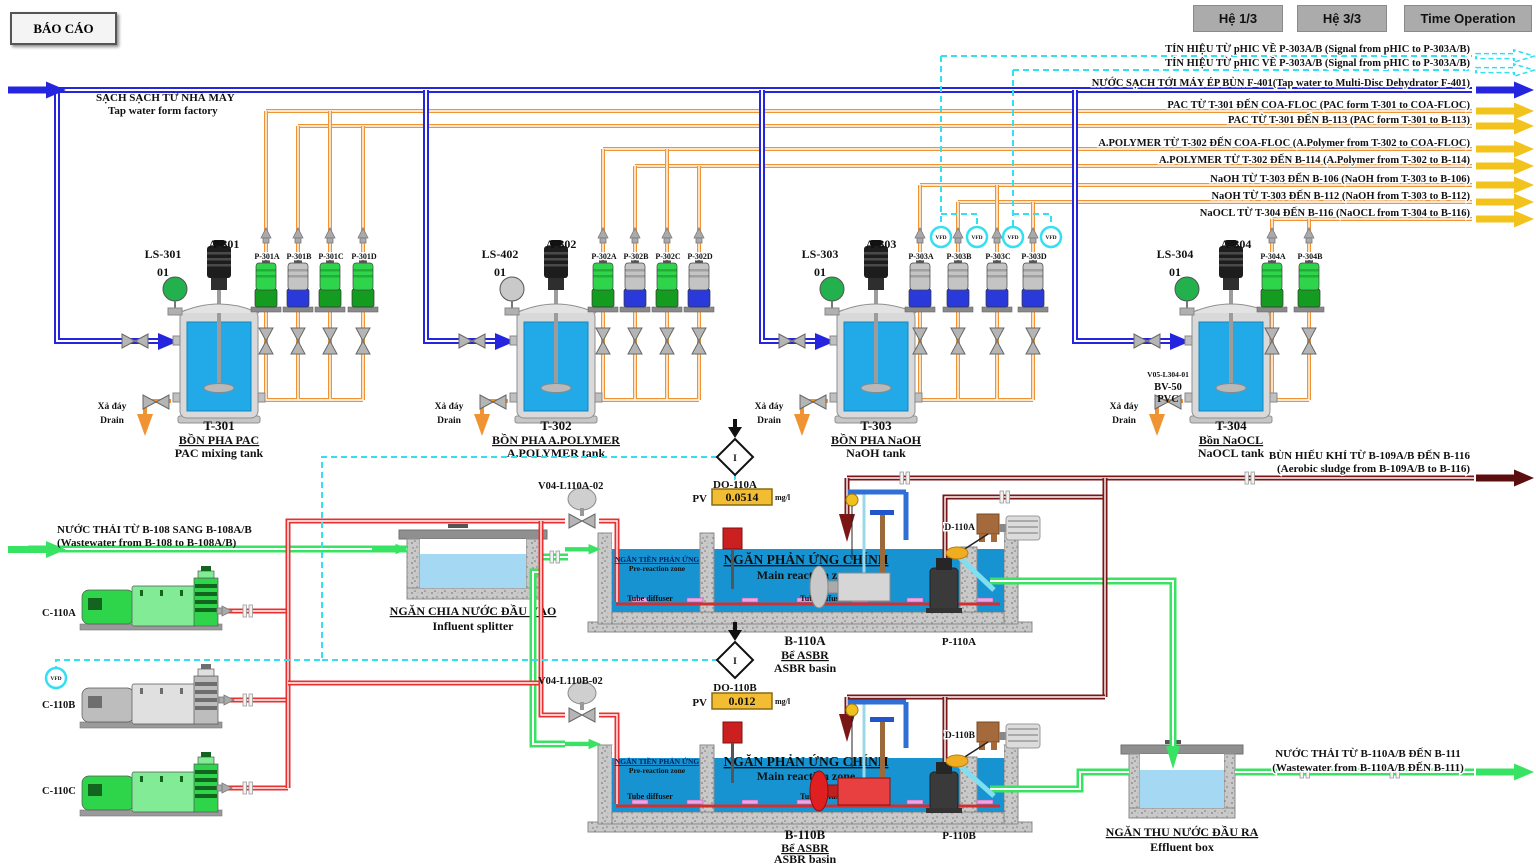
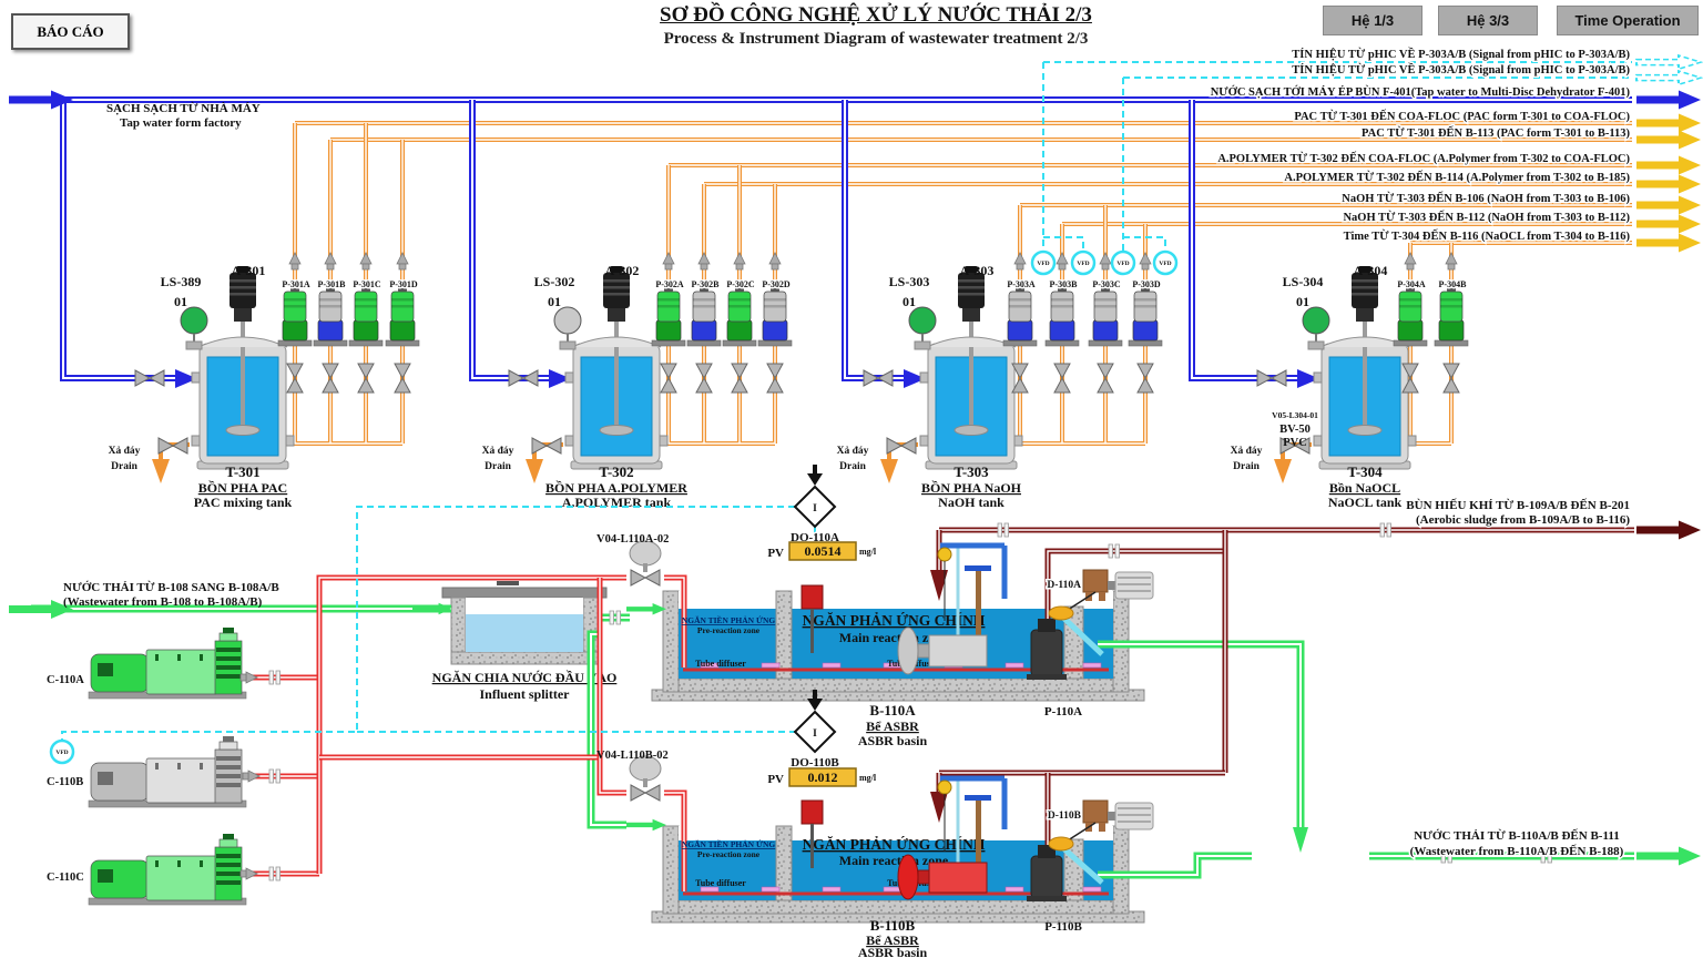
  TÍN HIỆU TỪ pHIC VỀ P-303A/B (Signal from pHIC to P-303A/B)
  TÍN HIỆU TỪ pHIC VỀ P-303A/B (Signal from pHIC to P-303A/B)
  NƯỚC SẠCH TỚI MÁY ÉP BÙN F-401(Tap water to Multi-Disc Dehydrator F-401)
  PAC TỪ T-301 ĐẾN COA-FLOC (PAC form T-301 to COA-FLOC)
  PAC TỪ T-301 ĐẾN B-113 (PAC form T-301 to B-113)
  A.POLYMER TỪ T-302 ĐẾN COA-FLOC (A.Polymer from T-302 to COA-FLOC)
- A.POLYMER TỪ T-302 ĐẾN B-114 (A.Polymer from T-302 to B-114)
+ A.POLYMER TỪ T-302 ĐẾN B-114 (A.Polymer from T-302 to B-185)
  NaOH TỪ T-303 ĐẾN B-106 (NaOH from T-303 to B-106)
  NaOH TỪ T-303 ĐẾN B-112 (NaOH from T-303 to B-112)
- NaOCL TỪ T-304 ĐẾN B-116 (NaOCL from T-304 to B-116)
+ Time TỪ T-304 ĐẾN B-116 (NaOCL from T-304 to B-116)
  SẠCH SẠCH TỪ NHÀ MÁY
  Tap water form factory
  A-301
- LS-301
+ LS-389
  01
  T-301
  BỒN PHA PAC
  PAC mixing tank
  A-302
- LS-402
+ LS-302
  01
  T-302
  BỒN PHA A.POLYMER
  A.POLYMER tank
  A-303
  LS-303
  01
  T-303
  BỒN PHA NaOH
  NaOH tank
  A-304
  LS-304
  01
  T-304
  Bồn NaOCL
  NaOCL tank
  V05-L304-01
  BV-50
  PVC
  P-301A
  P-301B
  P-301C
  P-301D
  P-302A
  P-302B
  P-302C
  P-302D
  P-303A
  P-303B
  P-303C
  P-303D
  P-304A
  P-304B
  NGĂN CHIA NƯỚC ĐẦUO
  Influent splitter
- NGĂN THU NƯỚC ĐẦU RA
- Effluent box
  NƯỚC THẢI TỪ B-108 SANG B-108A/B
  (Wastewater from B-108 to B-108A/B)
  NƯỚC THẢI TỪ B-110A/B ĐẾN B-111
- (Wastewater from B-110A/B ĐẾN B-111)
+ (Wastewater from B-110A/B ĐẾN B-188)
- BÙN HIẾU KHÍ TỪ B-109A/B ĐẾN B-116
+ BÙN HIẾU KHÍ TỪ B-109A/B ĐẾN B-201
  (Aerobic sludge from B-109A/B to B-116)
  C-110A
  C-110B
  C-110C
  NGĂN PHẢN ỨNG CHÍN
  D-110A
  B-110A
  Bể ASBR
  ASBR basin
  P-110A
  NGĂN PHẢN ỨNG CHÍN
  Main reactn zone
  D-110B
  B-110B
  Bể ASBR
  ASBR basin
  P-110B
  V04-L110A-02
  V04-L110B-02
  I
  DO-110A
  PV
  0.0514
  mg/l
  I
  DO-110B
  PV
  0.012
  mg/l
  BÁO CÁO
+ SƠ ĐỒ CÔNG NGHỆ XỬ LÝ NƯỚC THẢI 2/3
+ Process & Instrument Diagram of wastewater treatment 2/3
  Hệ 1/3
  Hệ 3/3
  Time Operation
